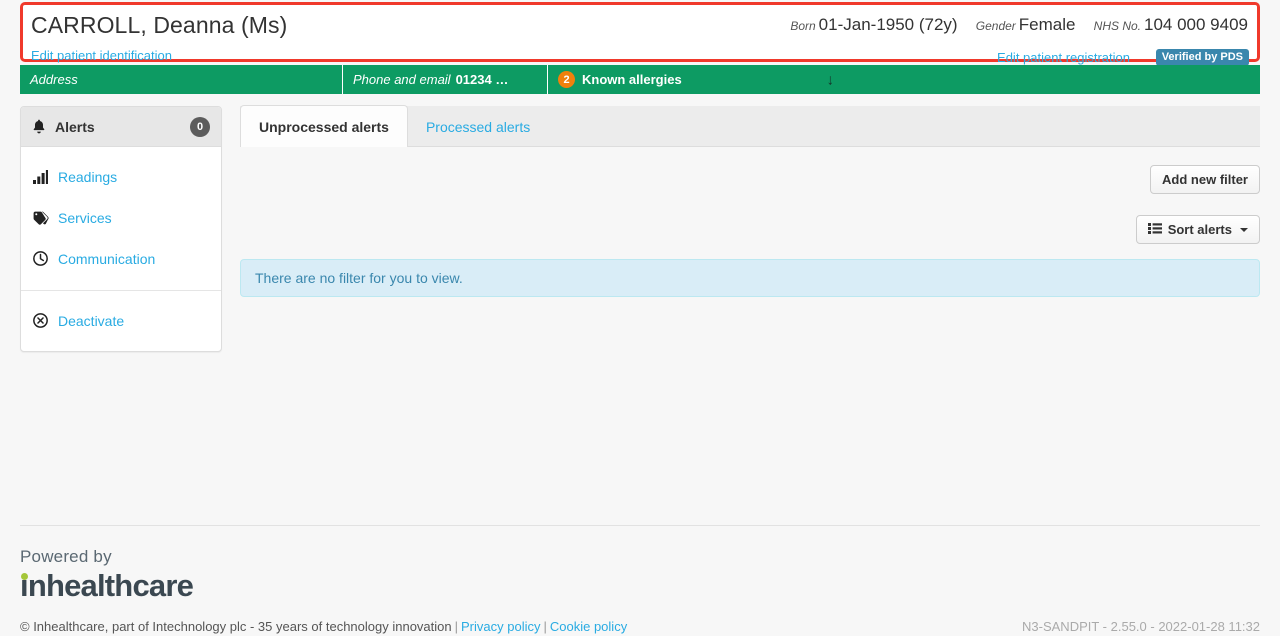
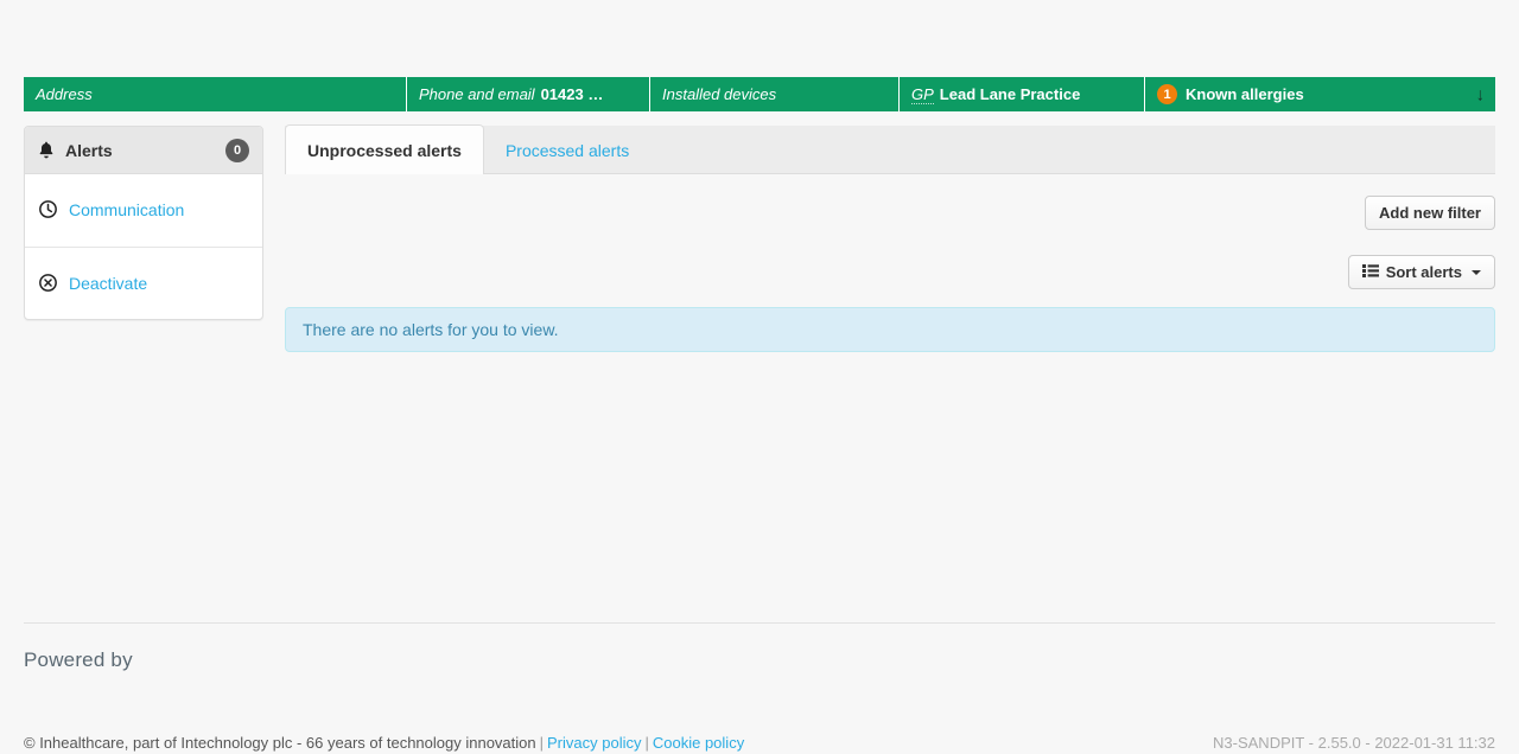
- CARROLL, Deanna (Ms)
- Edit patient identification
- Born 01-Jan-1950 (72y) Gender Female NHS No. 104 000 9409
- Edit patient registration
- Verified by PDS
  Address
  Phone and email
- 01234 …
+ 01423 …
+ Installed devices
+ GP
+ Lead Lane Practice
- 2
+ 1
  Known allergies
  ↓
  Alerts
  0
- Readings
- Services
  Communication
  Deactivate
  Unprocessed alerts Processed alerts
  Add new filter
  Sort alerts
- There are no filter for you to view.
+ There are no alerts for you to view.
  Powered by
- inhealthcare
- © Inhealthcare, part of Intechnology plc - 35 years of technology innovation | Privacy policy | Cookie policy
+ © Inhealthcare, part of Intechnology plc - 66 years of technology innovation | Privacy policy | Cookie policy
- N3-SANDPIT - 2.55.0 - 2022-01-28 11:32
+ N3-SANDPIT - 2.55.0 - 2022-01-31 11:32
